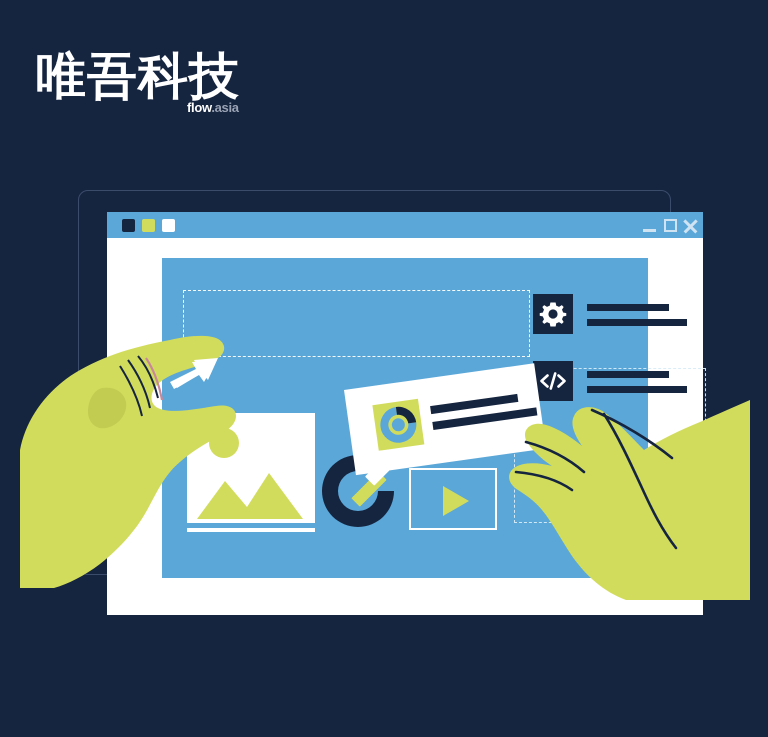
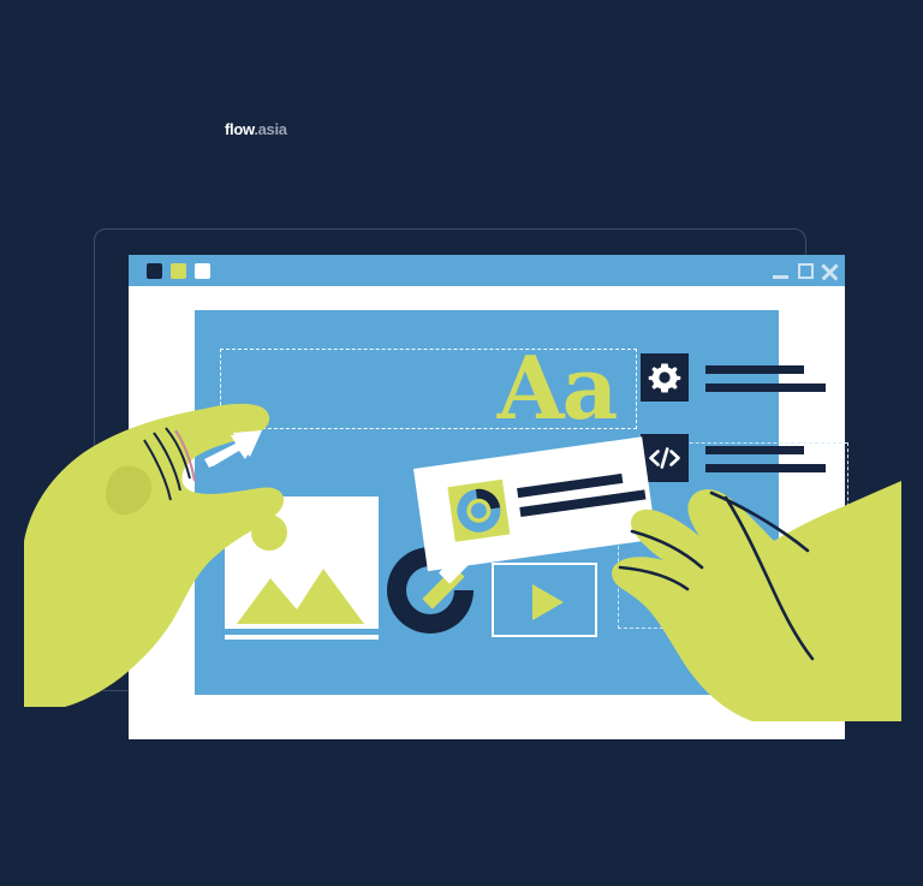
- 唯吾科技
  flow.asia
+ Aa
